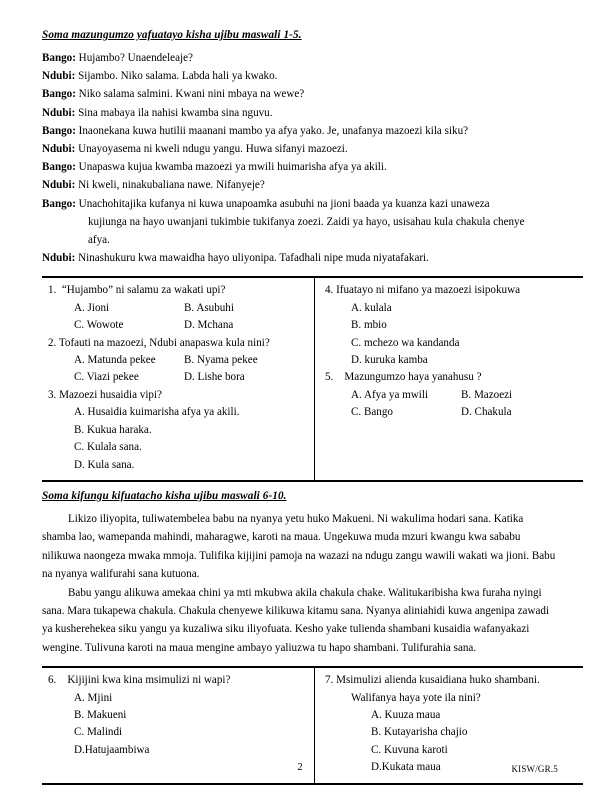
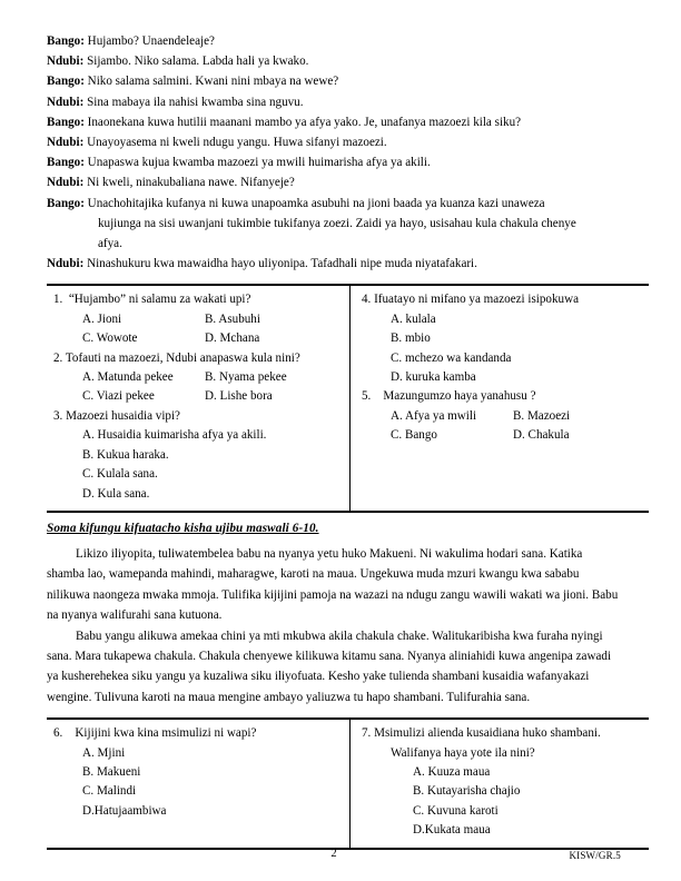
- Soma mazungumzo yafuatayo kisha ujibu maswali 1-5.
  Bango: Hujambo? Unaendeleaje?
  Ndubi: Sijambo. Niko salama. Labda hali ya kwako.
  Bango: Niko salama salmini. Kwani nini mbaya na wewe?
  Ndubi: Sina mabaya ila nahisi kwamba sina nguvu.
  Bango: Inaonekana kuwa hutilii maanani mambo ya afya yako. Je, unafanya mazoezi kila siku?
  Ndubi: Unayoyasema ni kweli ndugu yangu. Huwa sifanyi mazoezi.
  Bango: Unapaswa kujua kwamba mazoezi ya mwili huimarisha afya ya akili.
  Ndubi: Ni kweli, ninakubaliana nawe. Nifanyeje?
  Bango: Unachohitajika kufanya ni kuwa unapoamka asubuhi na jioni baada ya kuanza kazi unaweza
- kujiunga na hayo uwanjani tukimbie tukifanya zoezi. Zaidi ya hayo, usisahau kula chakula chenye
+ kujiunga na sisi uwanjani tukimbie tukifanya zoezi. Zaidi ya hayo, usisahau kula chakula chenye
  afya.
  Ndubi: Ninashukuru kwa mawaidha hayo uliyonipa. Tafadhali nipe muda niyatafakari.
  1. “Hujambo” ni salamu za wakati upi? A. Jioni B. Asubuhi C. Wowote D. Mchana 2. Tofauti na mazoezi, Ndubi anapaswa kula nini? A. Matunda pekee B. Nyama pekee C. Viazi pekee D. Lishe bora 3. Mazoezi husaidia vipi? A. Husaidia kuimarisha afya ya akili. B. Kukua haraka. C. Kulala sana. D. Kula sana.	4. Ifuatayo ni mifano ya mazoezi isipokuwa A. kulala B. mbio C. mchezo wa kandanda D. kuruka kamba 5. Mazungumzo haya yanahusu ? A. Afya ya mwili B. Mazoezi C. Bango D. Chakula
  Soma kifungu kifuatacho kisha ujibu maswali 6-10.
  Likizo iliyopita, tuliwatembelea babu na nyanya yetu huko Makueni. Ni wakulima hodari sana. Katika shamba lao, wamepanda mahindi, maharagwe, karoti na maua. Ungekuwa muda mzuri kwangu kwa sababu nilikuwa naongeza mwaka mmoja. Tulifika kijijini pamoja na wazazi na ndugu zangu wawili wakati wa jioni. Babu na nyanya walifurahi sana kutuona.
  Babu yangu alikuwa amekaa chini ya mti mkubwa akila chakula chake. Walitukaribisha kwa furaha nyingi sana. Mara tukapewa chakula. Chakula chenyewe kilikuwa kitamu sana. Nyanya aliniahidi kuwa angenipa zawadi ya kusherehekea siku yangu ya kuzaliwa siku iliyofuata. Kesho yake tulienda shambani kusaidia wafanyakazi wengine. Tulivuna karoti na maua mengine ambayo yaliuzwa tu hapo shambani. Tulifurahia sana.
  6. Kijijini kwa kina msimulizi ni wapi? A. Mjini B. Makueni C. Malindi D.Hatujaambiwa	7. Msimulizi alienda kusaidiana huko shambani. Walifanya haya yote ila nini? A. Kuuza maua B. Kutayarisha chajio C. Kuvuna karoti D.Kukata maua
  2
  KISW/GR.5
